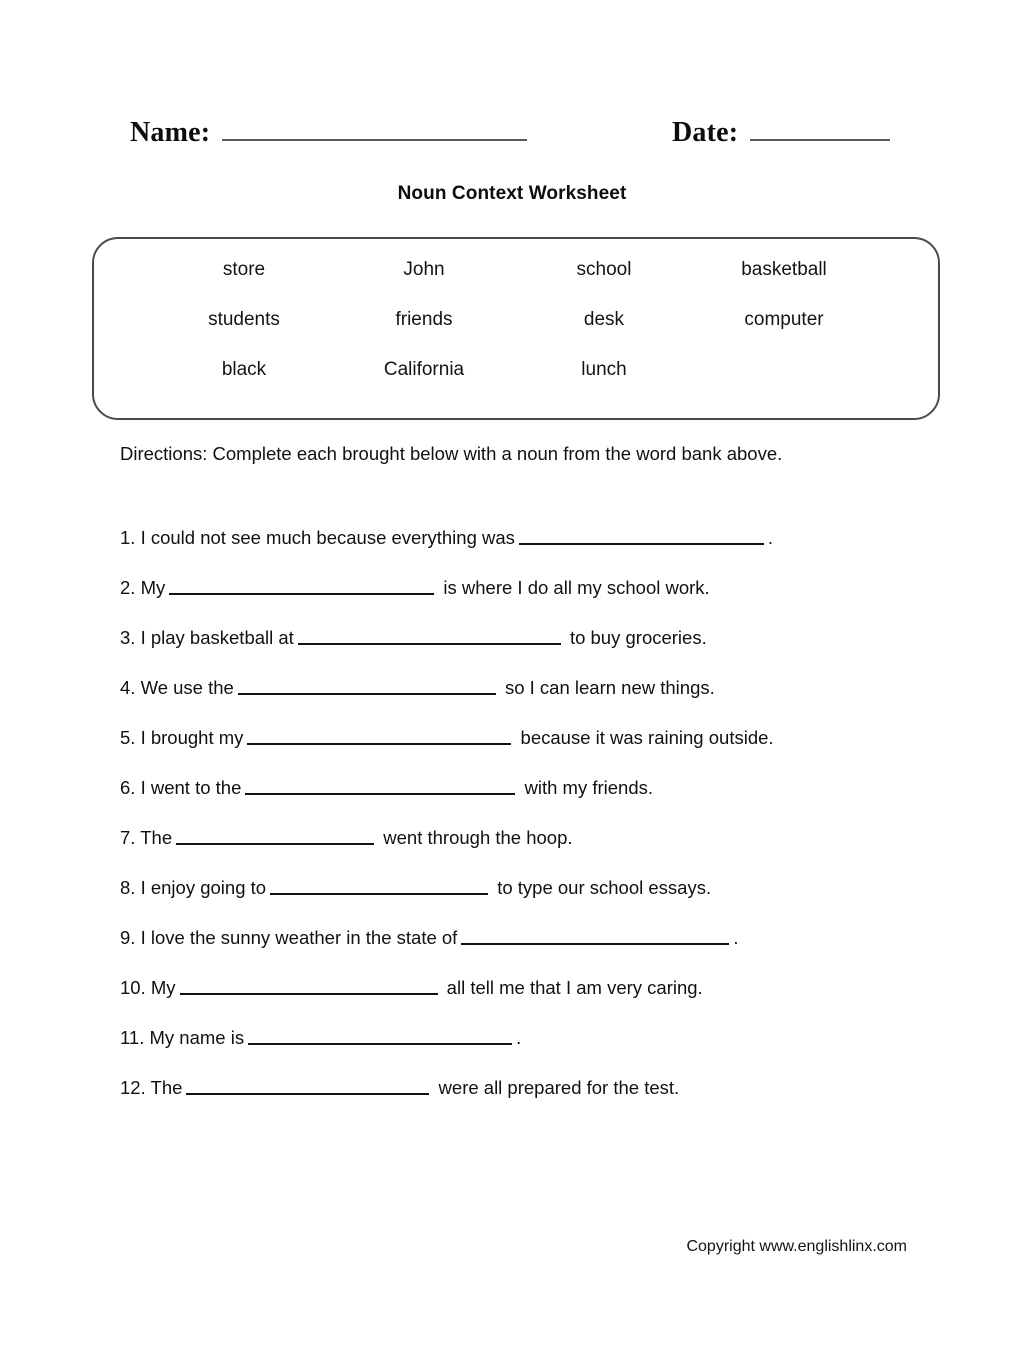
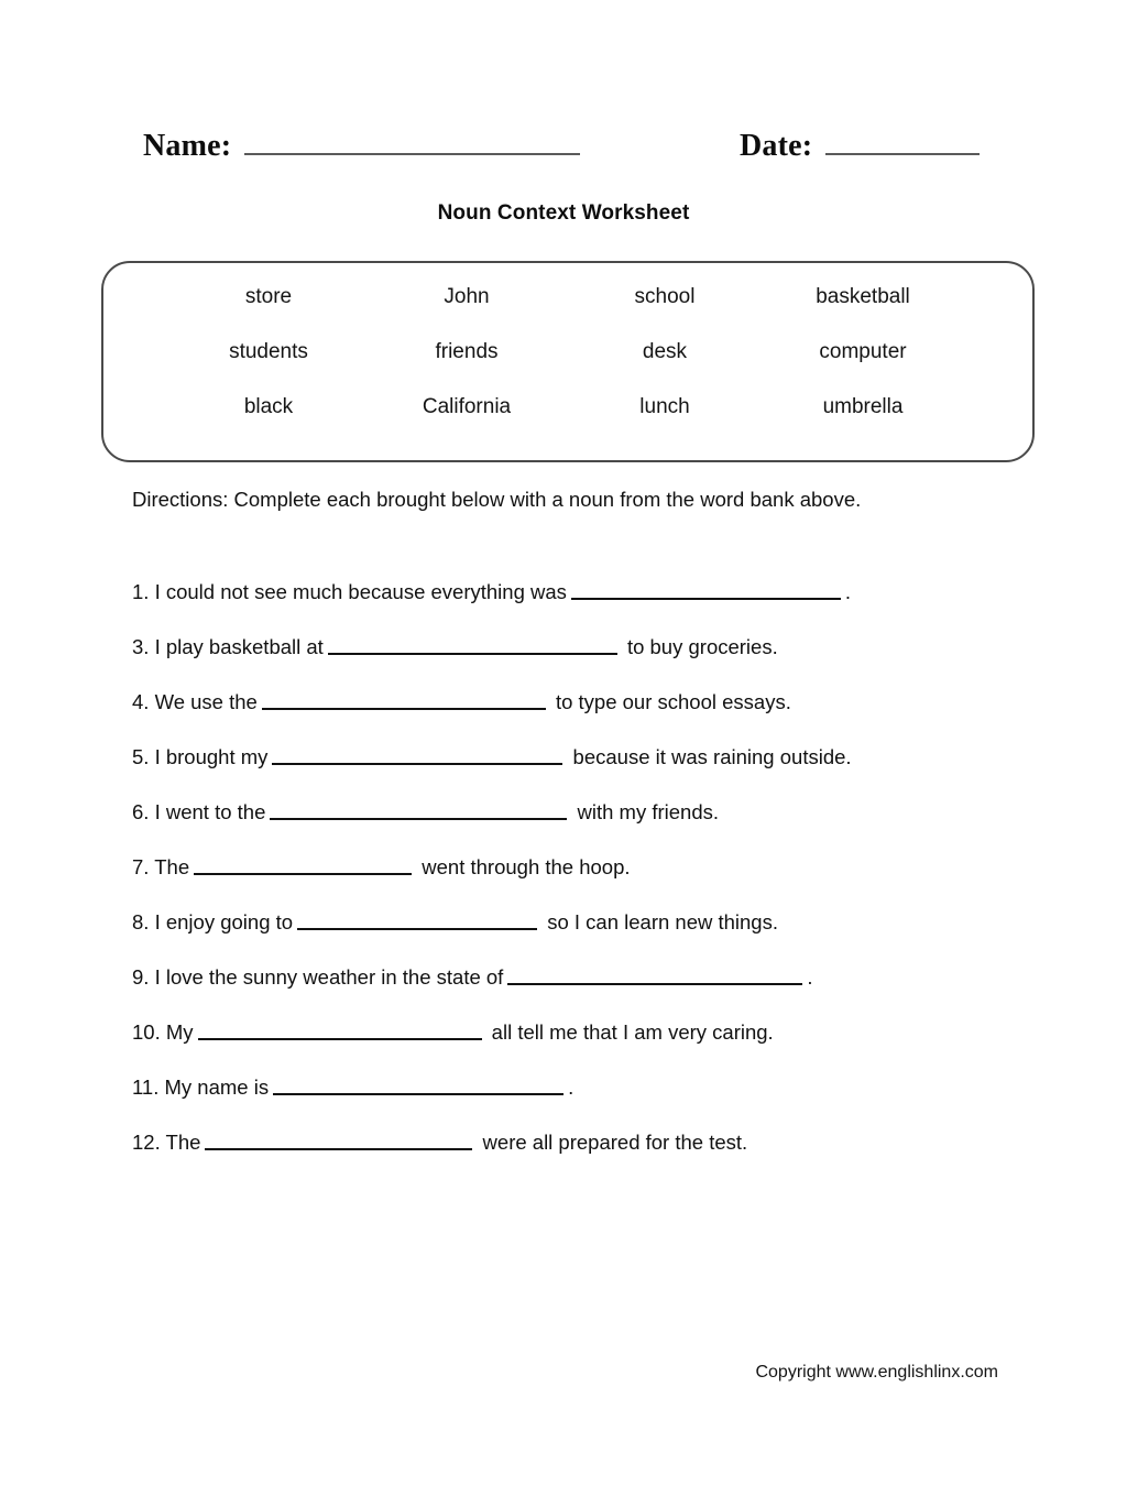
  Name:
  Date:
  Noun Context Worksheet
  store
  John
  school
  basketball
  students
  friends
  desk
  computer
  black
  California
  lunch
+ umbrella
  Directions: Complete each brought below with a noun from the word bank above.
  1. I could not see much because everything was .
- 2. My is where I do all my school work.
  3. I play basketball at to buy groceries.
- 4. We use the so I can learn new things.
+ 4. We use the to type our school essays.
  5. I brought my because it was raining outside.
  6. I went to the with my friends.
  7. The went through the hoop.
- 8. I enjoy going to to type our school essays.
+ 8. I enjoy going to so I can learn new things.
  9. I love the sunny weather in the state of .
  10. My all tell me that I am very caring.
  11. My name is .
  12. The were all prepared for the test.
  Copyright www.englishlinx.com
